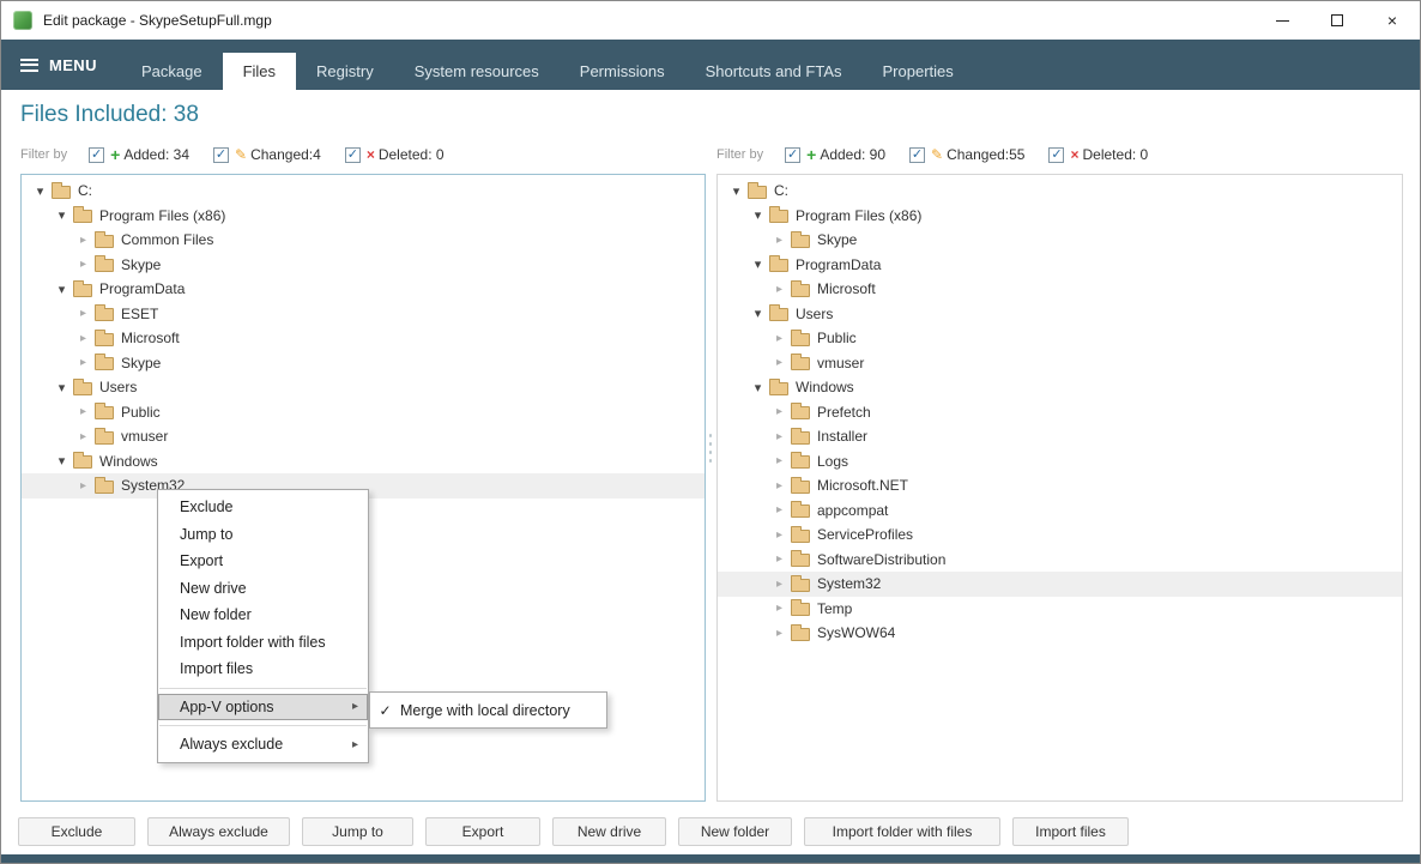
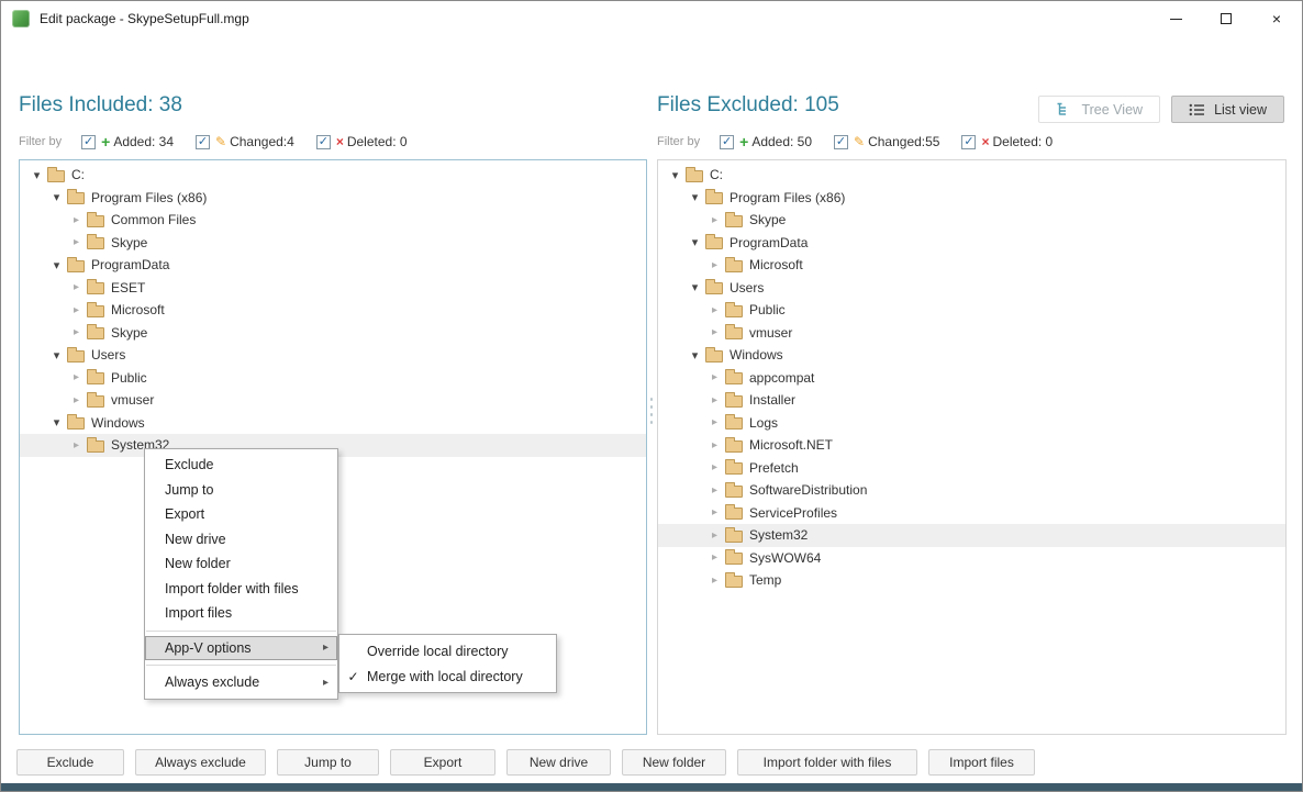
  Edit package - SkypeSetupFull.mgp
  ×
- MENU
- Package
- Files
- Registry
- System resources
- Permissions
- Shortcuts and FTAs
- Properties
  Files Included: 38
+ Files Excluded: 105
+ Tree View
+ List view
  Filter by
  ✓
  +
  Added: 34
  ✓
  ✎
  Changed:4
  ✓
  ×
  Deleted: 0
  Filter by
  ✓
  +
- Added: 90
+ Added: 50
  ✓
  ✎
  Changed:55
  ✓
  ×
  Deleted: 0
  ▾
  C:
  ▾
  Program Files (x86)
  ▸
  Common Files
  ▸
  Skype
  ▾
  ProgramData
  ▸
  ESET
  ▸
  Microsoft
  ▸
  Skype
  ▾
  Users
  ▸
  Public
  ▸
  vmuser
  ▾
  Windows
  ▸
  System32
  ▾
  C:
  ▾
  Program Files (x86)
  ▸
  Skype
  ▾
  ProgramData
  ▸
  Microsoft
  ▾
  Users
  ▸
  Public
  ▸
  vmuser
  ▾
  Windows
  ▸
- Prefetch
+ appcompat
  ▸
  Installer
  ▸
  Logs
  ▸
  Microsoft.NET
  ▸
- appcompat
+ Prefetch
  ▸
- ServiceProfiles
+ SoftwareDistribution
  ▸
- SoftwareDistribution
+ ServiceProfiles
  ▸
  System32
  ▸
- Temp
+ SysWOW64
  ▸
- SysWOW64
+ Temp
  Exclude
  Jump to
  Export
  New drive
  New folder
  Import folder with files
  Import files
  App-V options
  ▸
  Always exclude
  ▸
+ Override local directory
  ✓
  Merge with local directory
  Exclude
  Always exclude
  Jump to
  Export
  New drive
  New folder
  Import folder with files
  Import files
